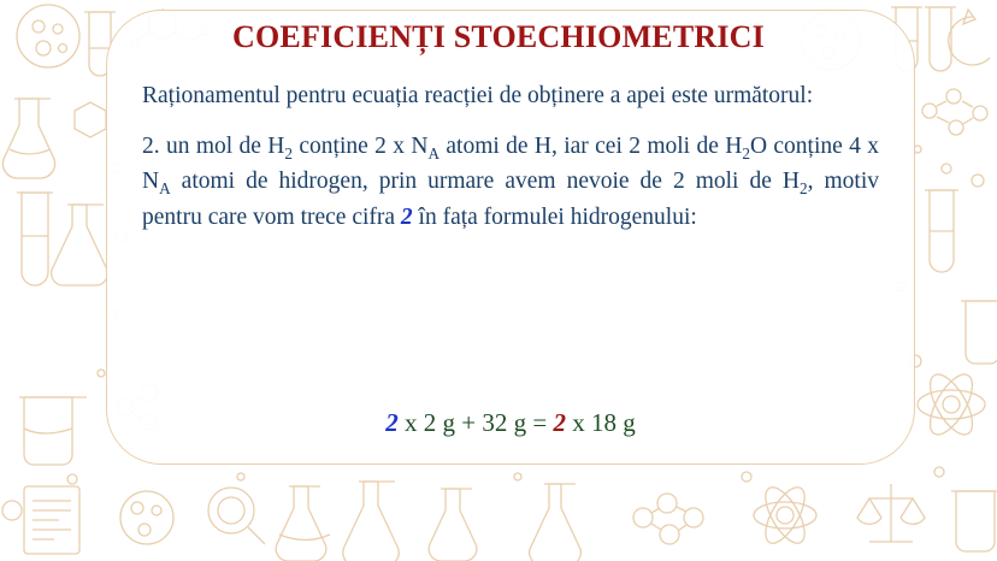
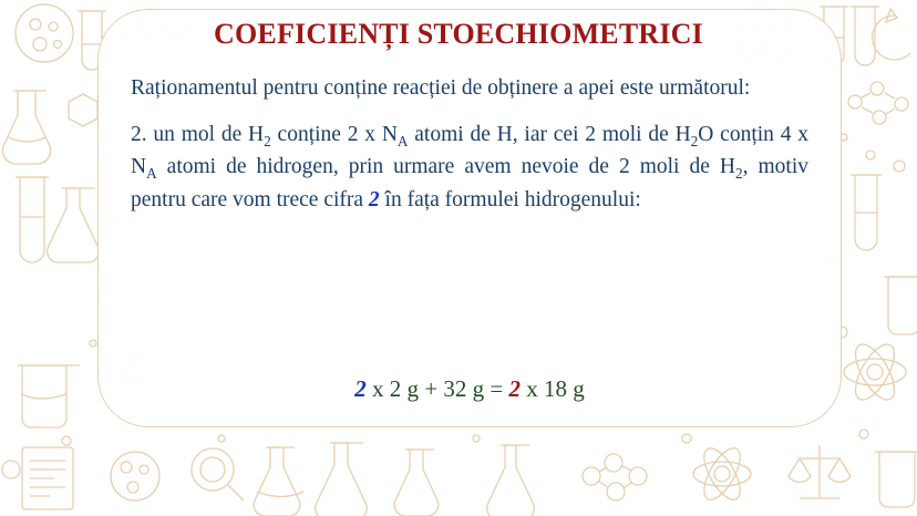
  COEFICIENȚI STOECHIOMETRICI
- Raționamentul pentru ecuația reacției de obținere a apei este următorul:
+ Raționamentul pentru conține reacției de obținere a apei este următorul:
- 2. un mol de H2 conține 2 x NA atomi de H, iar cei 2 moli de H2O conține 4 x NA atomi de hidrogen, prin urmare avem nevoie de 2 moli de H2, motiv pentru care vom trece cifra 2 în fața formulei hidrogenului:
+ 2. un mol de H2 conține 2 x NA atomi de H, iar cei 2 moli de H2O conțin 4 x NA atomi de hidrogen, prin urmare avem nevoie de 2 moli de H2, motiv pentru care vom trece cifra 2 în fața formulei hidrogenului:
  2 x 2 g + 32 g = 2 x 18 g
